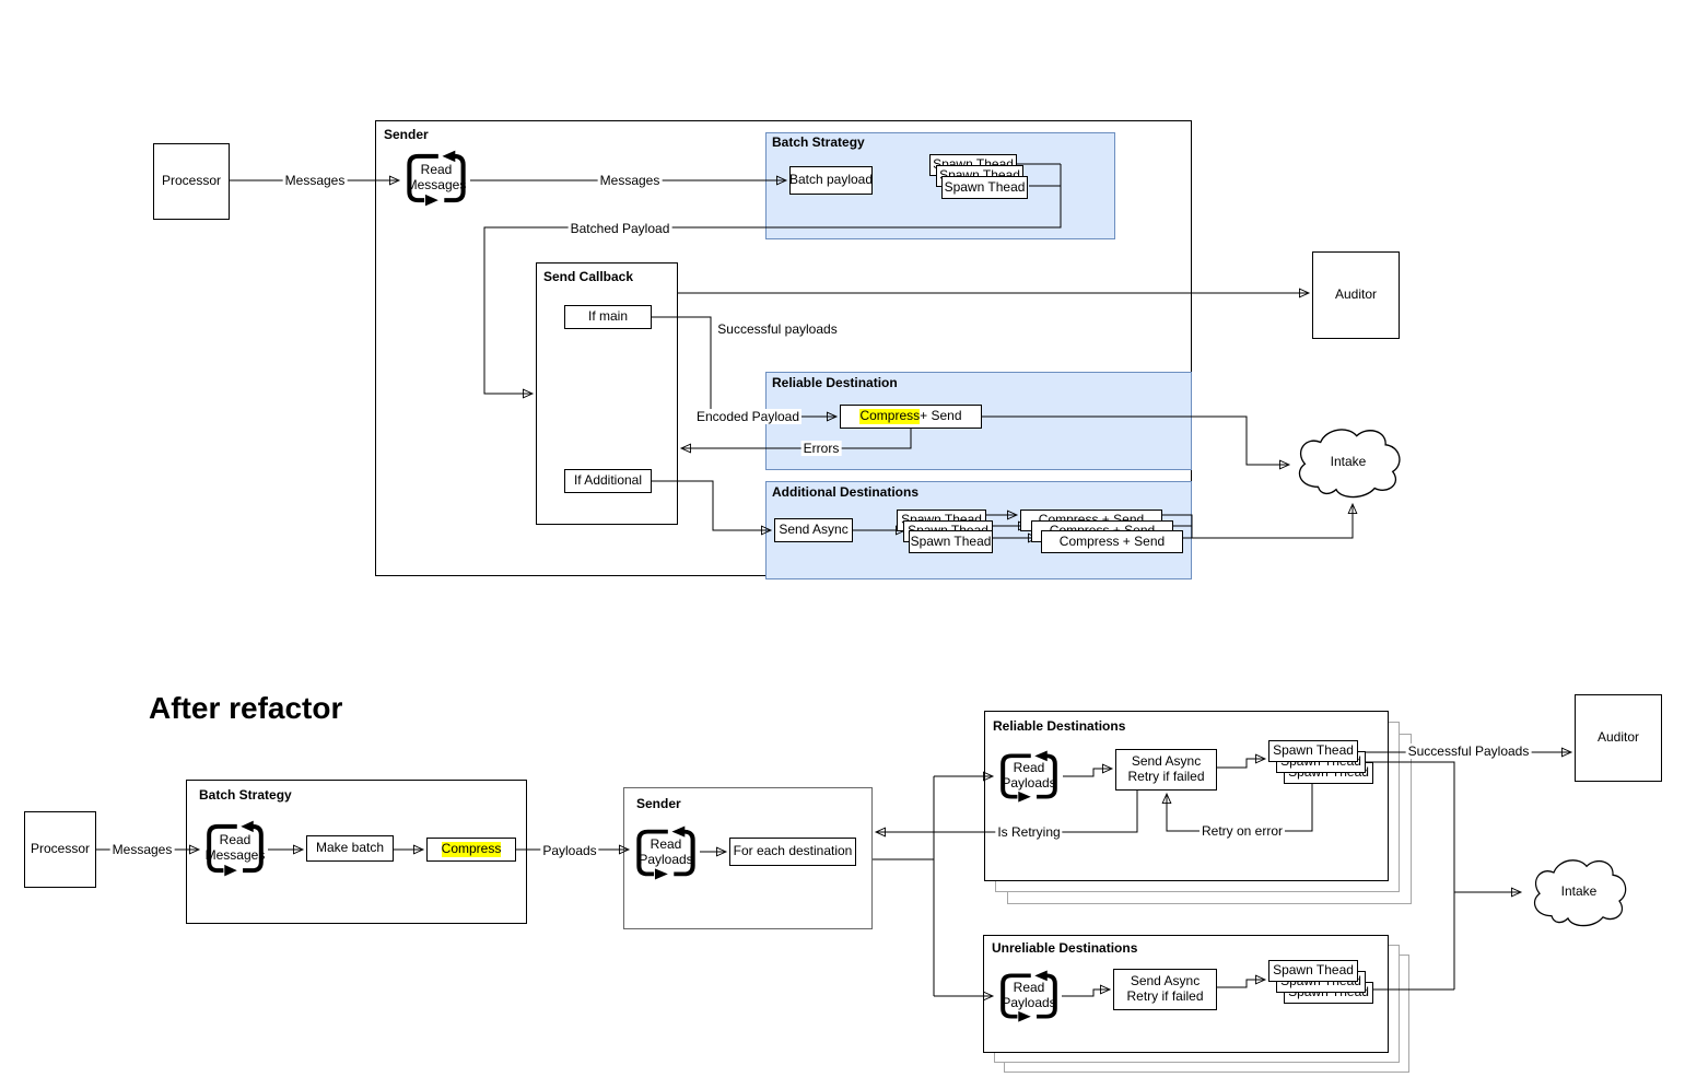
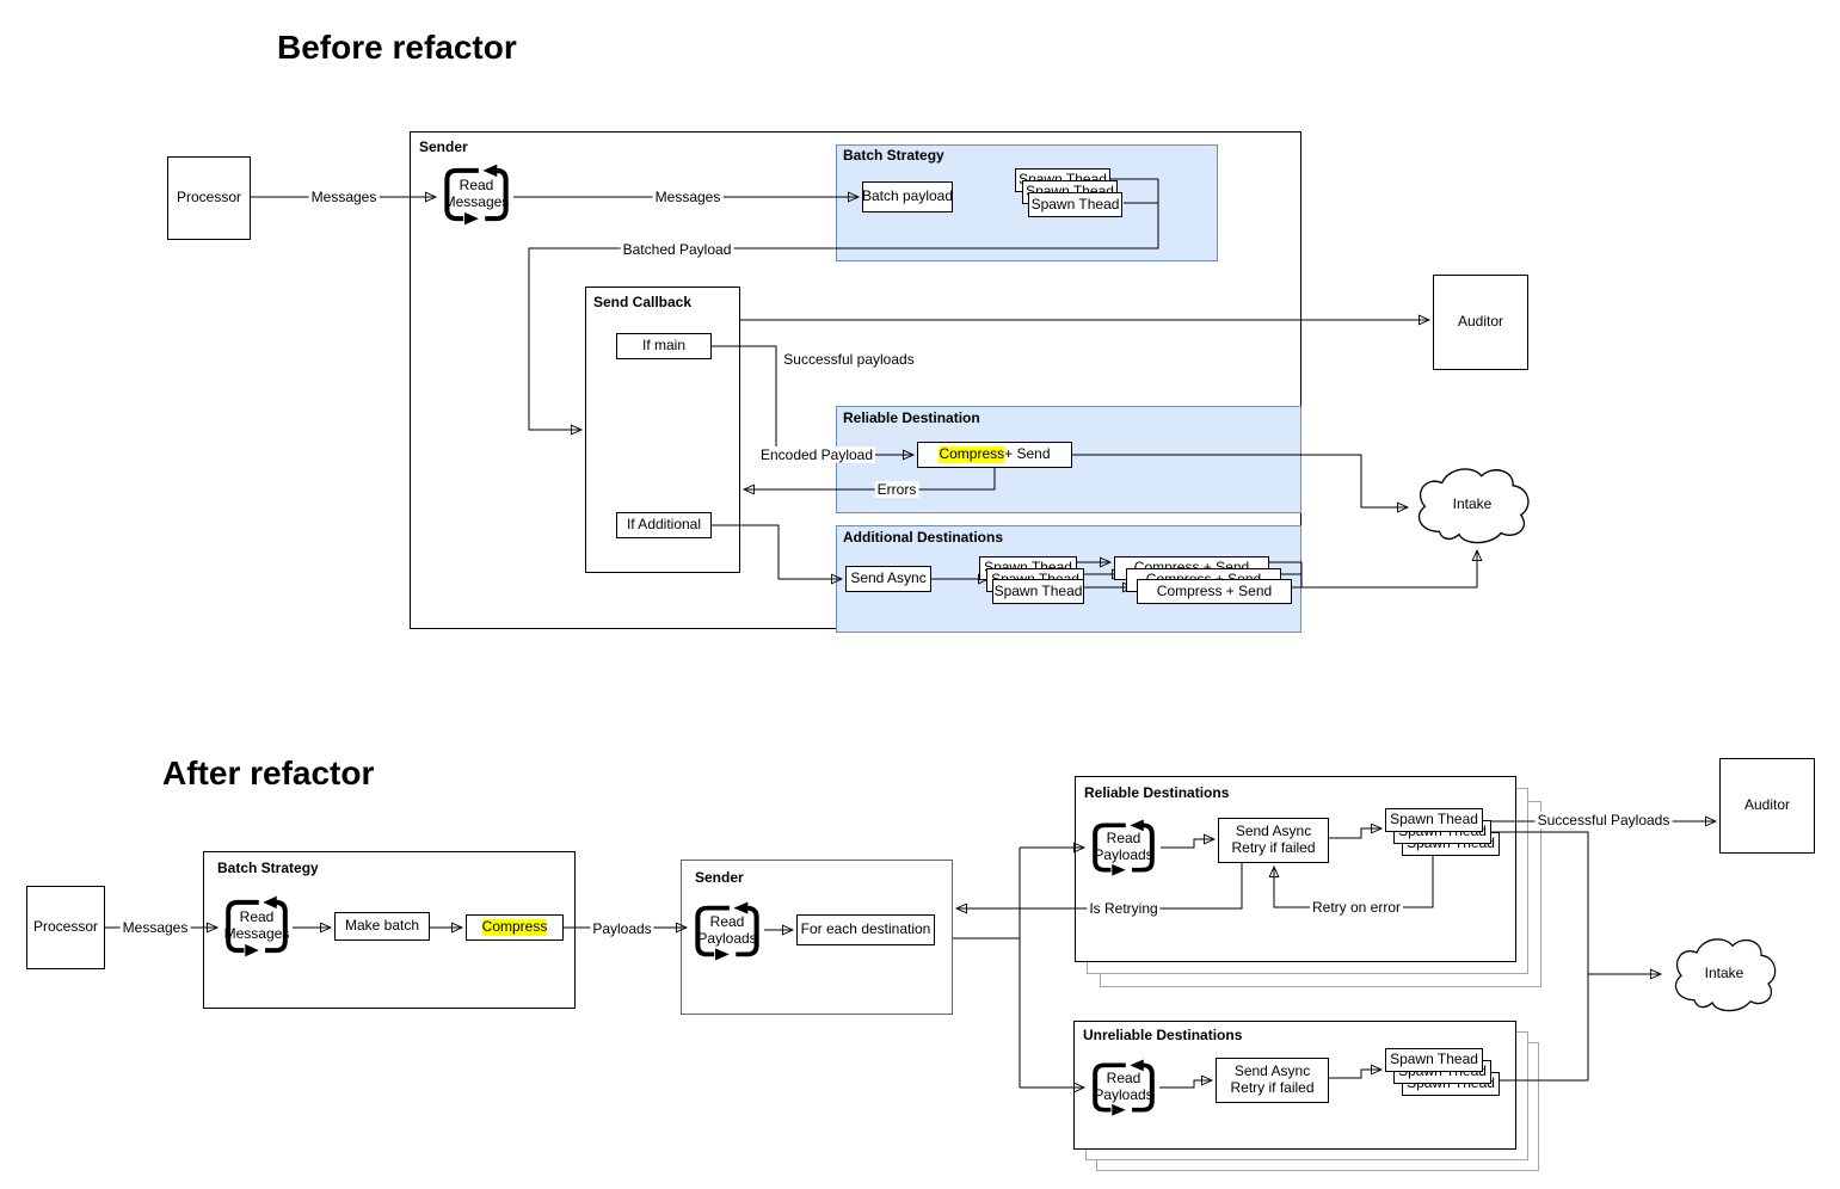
+ Before refactor
  Sender
  Batch Strategy
  Send Callback
  Reliable Destination
  Additional Destinations
  Processor
  Read Messages
  Batch payload
  Spawn Thead
  If main
  If Additional
  Compress
  + Send
  Send Async
  Spawn Thead
  Compress + Send
  Auditor
  Intake
  Messages
  Messages
  Batched Payload
  Successful payloads
  Encoded Payload
  Errors
  After refactor
  Batch Strategy
  Sender
  Reliable Destinations
  Unreliable Destinations
  Processor
  Read Messages
  Make batch
  Compress
  Read Payloads
  For each destination
  Read Payloads
  Send Async
  Retry if failed
  Spawn Thead
  Read Payloads
  Send Async
  Retry if failed
  Spawn Thead
  Auditor
  Intake
  Messages
  Payloads
  Is Retrying
  Retry on error
  Successful Payloads
